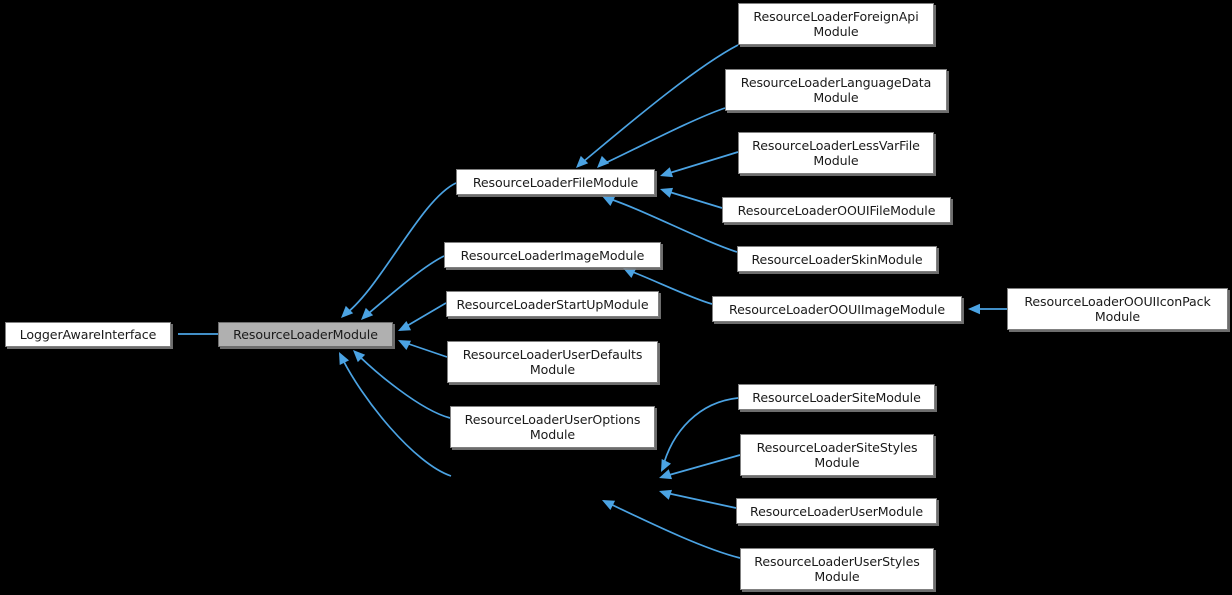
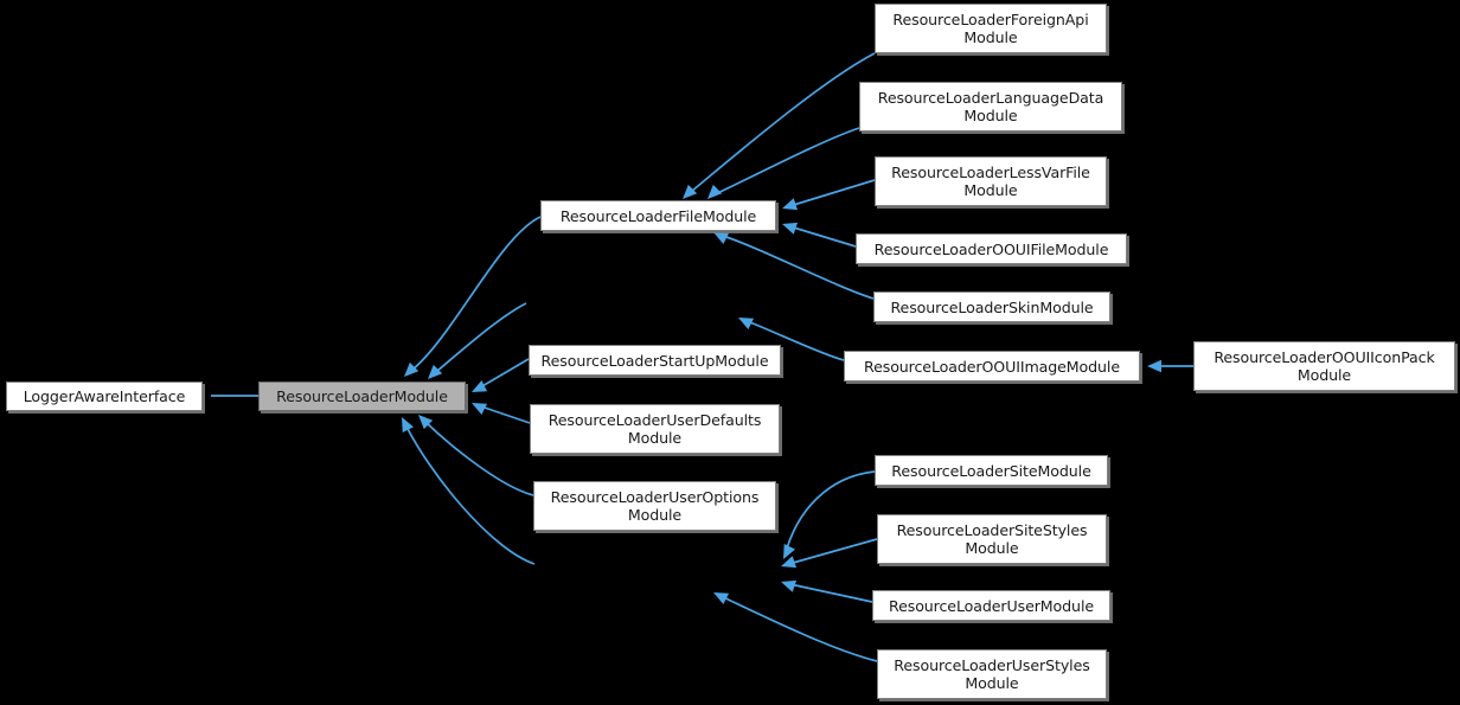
  LoggerAwareInterface
  ResourceLoaderModule
  ResourceLoaderFileModule
- ResourceLoaderImageModule
  ResourceLoaderStartUpModule
  ResourceLoaderUserDefaults
  Module
  ResourceLoaderUserOptions
  Module
  ResourceLoaderForeignApi
  Module
  ResourceLoaderLanguageData
  Module
  ResourceLoaderLessVarFile
  Module
  ResourceLoaderOOUIFileModule
  ResourceLoaderSkinModule
  ResourceLoaderOOUIImageModule
  ResourceLoaderOOUIIconPack
  Module
  ResourceLoaderSiteModule
  ResourceLoaderSiteStyles
  Module
  ResourceLoaderUserModule
  ResourceLoaderUserStyles
  Module
